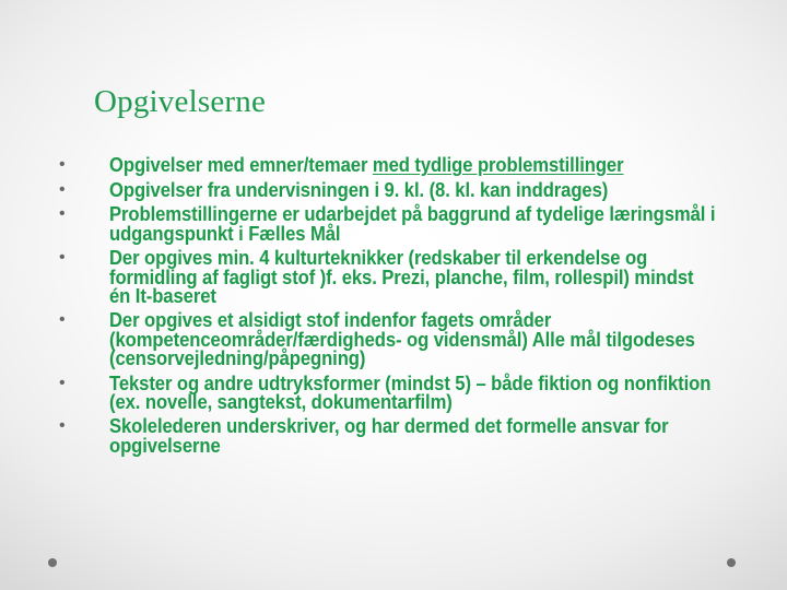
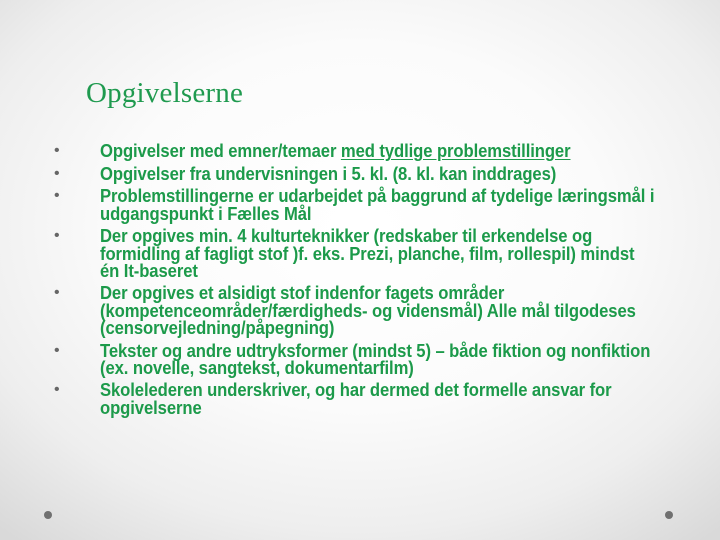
  Opgivelserne
  •
  Opgivelser med emner/temaer med tydlige problemstillinger
  •
- Opgivelser fra undervisningen i 9. kl. (8. kl. kan inddrages)
+ Opgivelser fra undervisningen i 5. kl. (8. kl. kan inddrages)
  •
  Problemstillingerne er udarbejdet på baggrund af tydelige læringsmål i udgangspunkt i Fælles Mål
  •
  Der opgives min. 4 kulturteknikker (redskaber til erkendelse og formidling af fagligt stof )f. eks. Prezi, planche, film, rollespil) mindst én It-baseret
  •
  Der opgives et alsidigt stof indenfor fagets områder (kompetenceområder/færdigheds- og vidensmål) Alle mål tilgodeses (censorvejledning/påpegning)
  •
  Tekster og andre udtryksformer (mindst 5) – både fiktion og nonfiktion (ex. novelle, sangtekst, dokumentarfilm)
  •
  Skolelederen underskriver, og har dermed det formelle ansvar for opgivelserne
